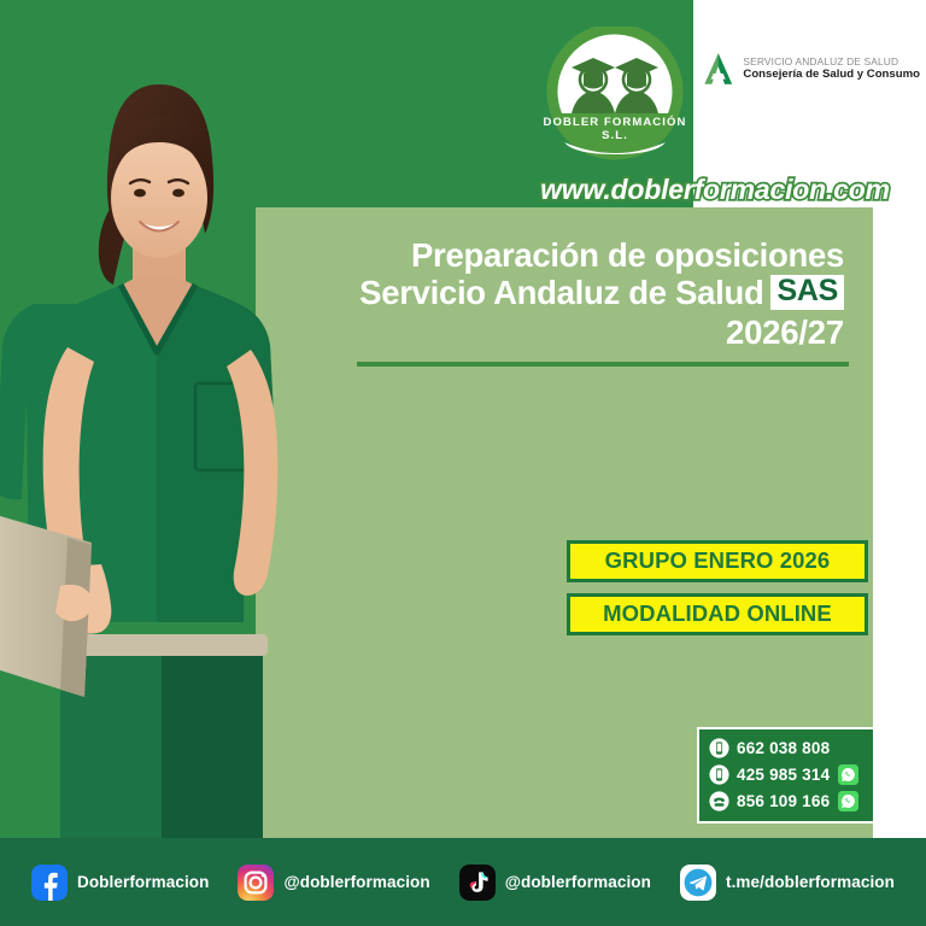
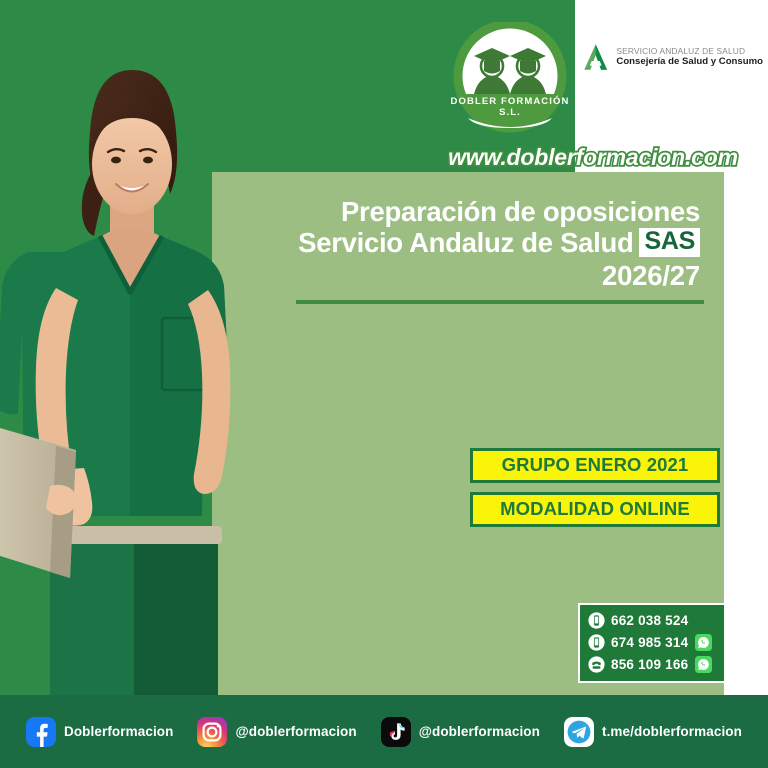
  DOBLER FORMACIÓN S.L.
  SERVICIO ANDALUZ DE SALUD
  Consejería de Salud y Consumo
  www.doblerformacion.com
  Preparación de oposiciones
  Servicio Andaluz de Salud
  SAS
  2026/27
- GRUPO ENERO 2026
+ GRUPO ENERO 2021
  MODALIDAD ONLINE
- 662 038 808
+ 662 038 524
- 425 985 314
+ 674 985 314
  856 109 166
  Doblerformacion
  @doblerformacion
  @doblerformacion
  t.me/doblerformacion
